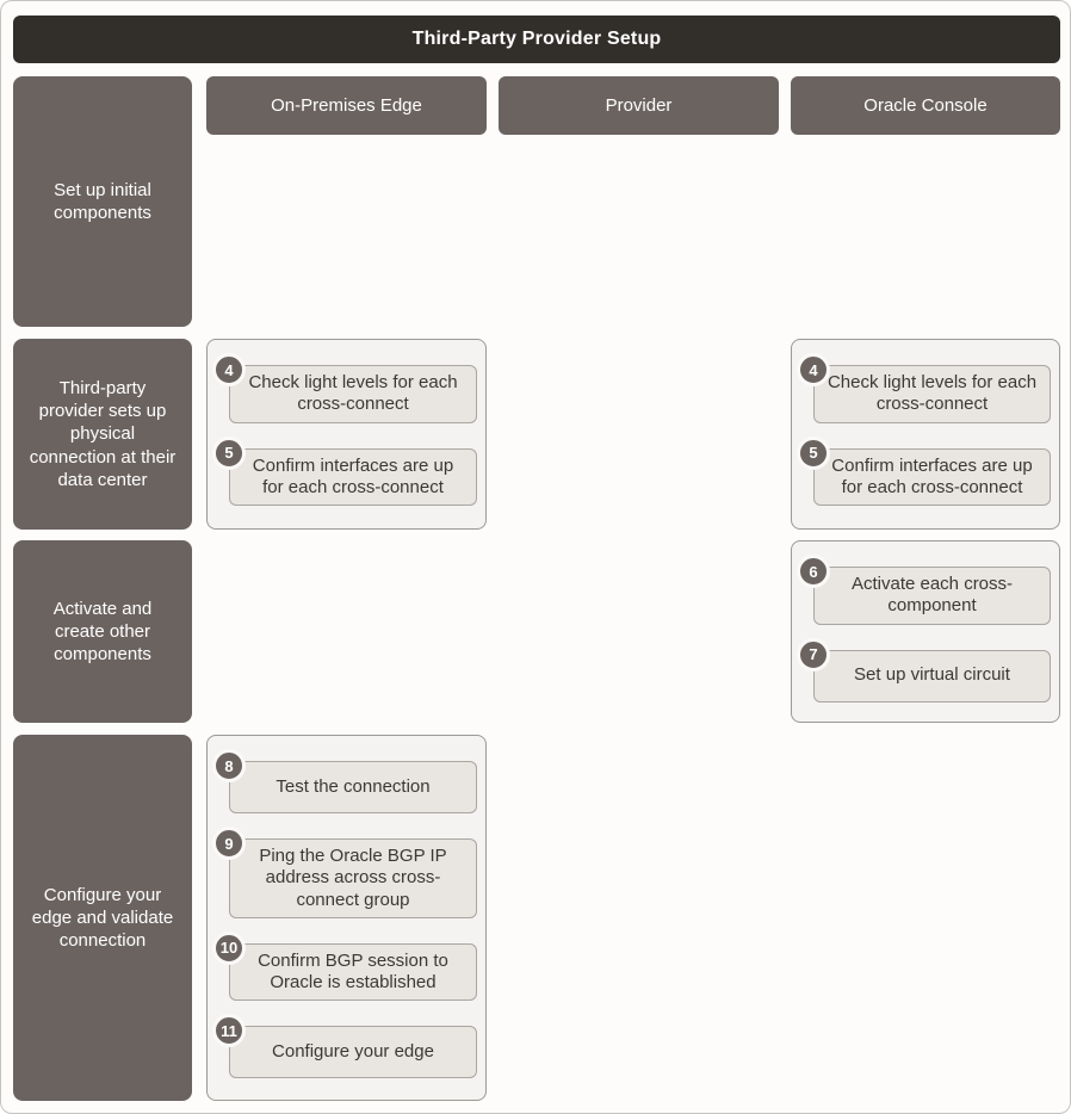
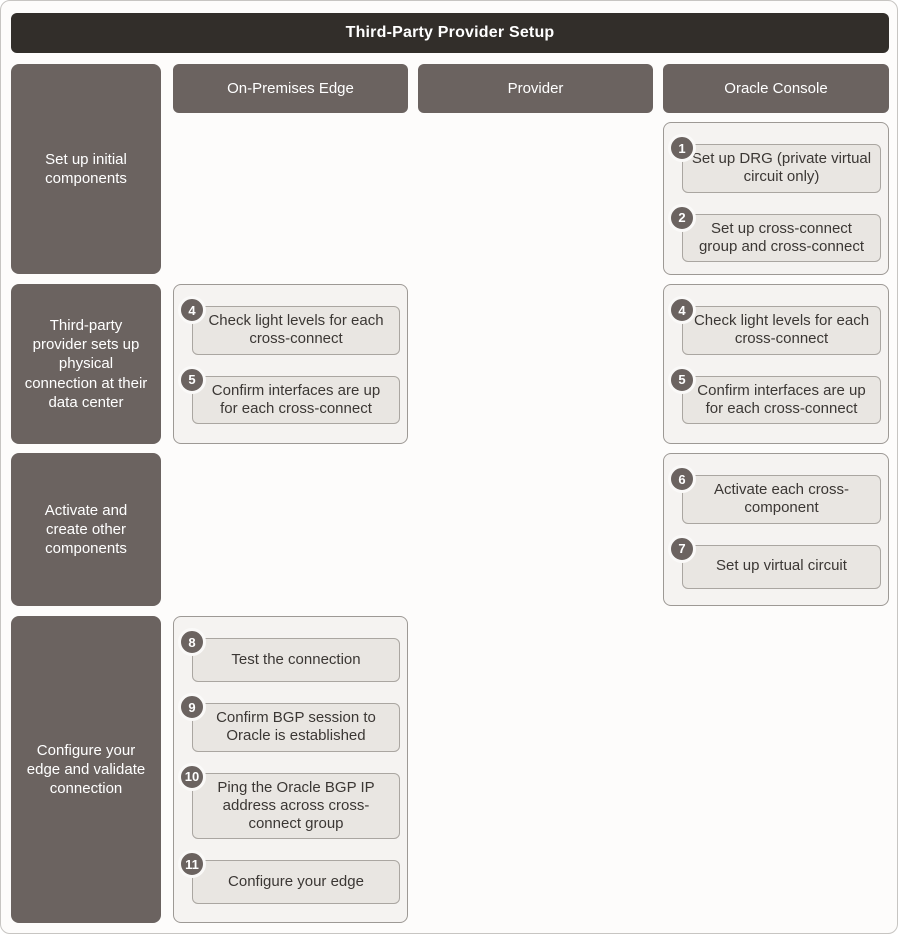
  Third-Party Provider Setup
  On-Premises Edge
  Provider
  Oracle Console
  Set up initial components
  Third-party provider sets up physical connection at their data center
  Activate and create other components
  Configure your edge and validate connection
+ 1
+ Set up DRG (private virtual circuit only)
+ 2
+ Set up cross-connect group and cross-connect
  4
  Check light levels for each cross-connect
  5
  Confirm interfaces are up for each cross-connect
  4
  Check light levels for each cross-connect
  5
  Confirm interfaces are up for each cross-connect
  6
  Activate each cross-component
  7
  Set up virtual circuit
  8
  Test the connection
  9
- Ping the Oracle BGP IP address across cross-connect group
+ Confirm BGP session to Oracle is established
  10
- Confirm BGP session to Oracle is established
+ Ping the Oracle BGP IP address across cross-connect group
  11
  Configure your edge
